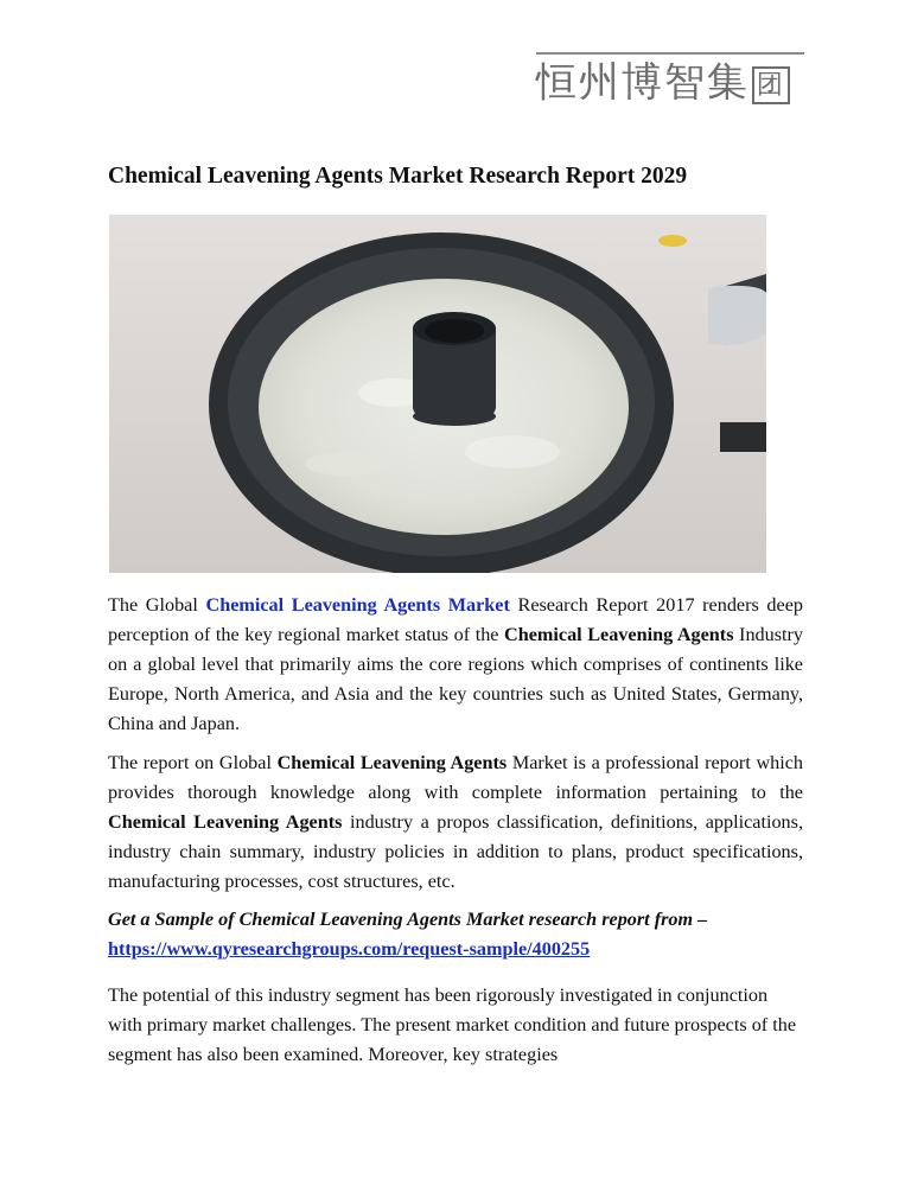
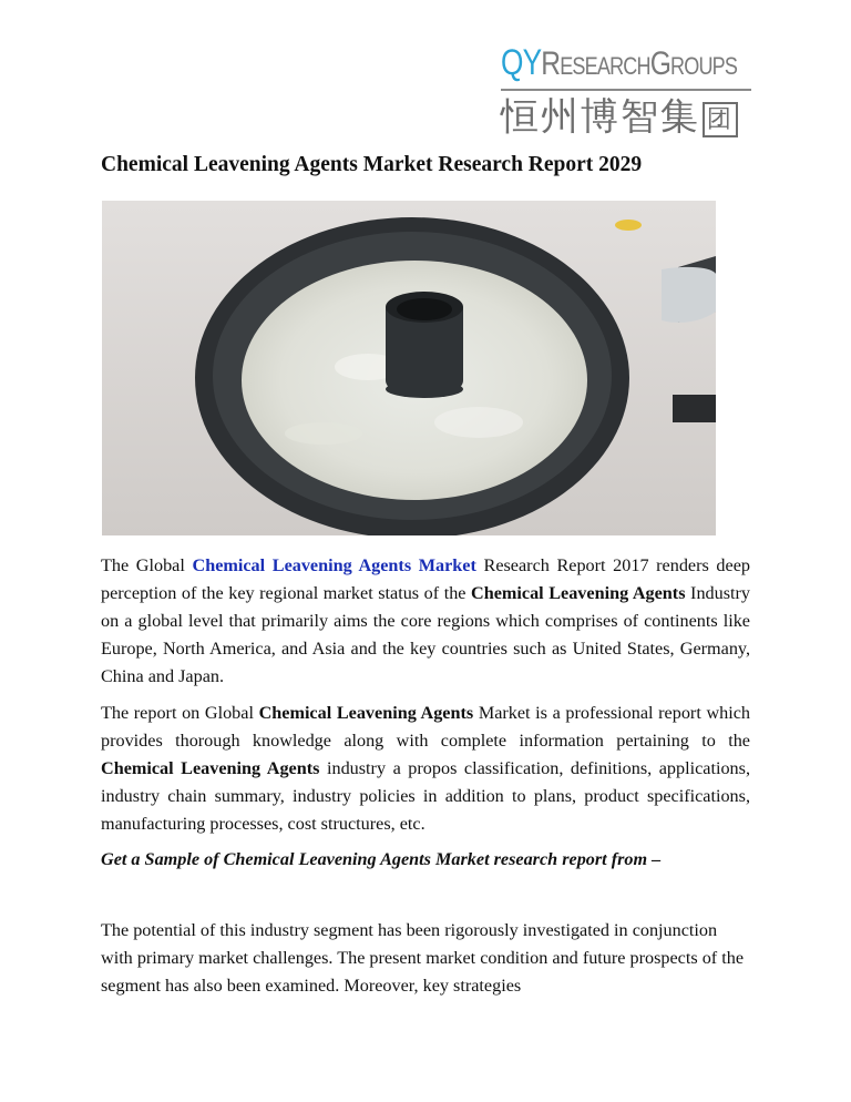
+ QYRESEARCHGROUPS
  恒州博智集 团
  Chemical Leavening Agents Market Research Report 2029
  The Global Chemical Leavening Agents Market Research Report 2017 renders deep perception of the key regional market status of the Chemical Leavening Agents Industry on a global level that primarily aims the core regions which comprises of continents like Europe, North America, and Asia and the key countries such as United States, Germany, China and Japan.
  The report on Global Chemical Leavening Agents Market is a professional report which provides thorough knowledge along with complete information pertaining to the Chemical Leavening Agents industry a propos classification, definitions, applications, industry chain summary, industry policies in addition to plans, product specifications, manufacturing processes, cost structures, etc.
  Get a Sample of Chemical Leavening Agents Market research report from –
- https://www.qyresearchgroups.com/request-sample/400255
  The potential of this industry segment has been rigorously investigated in conjunction with primary market challenges. The present market condition and future prospects of the segment has also been examined. Moreover, key strategies
